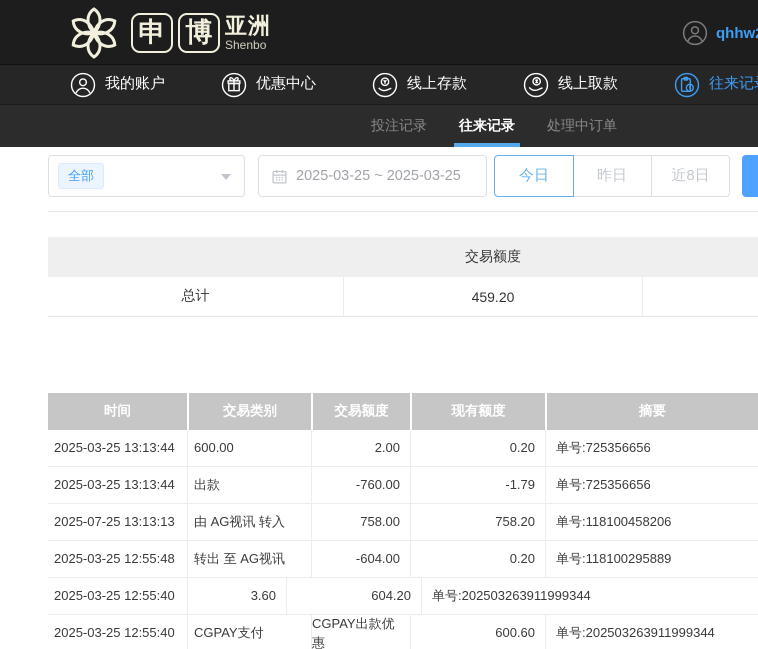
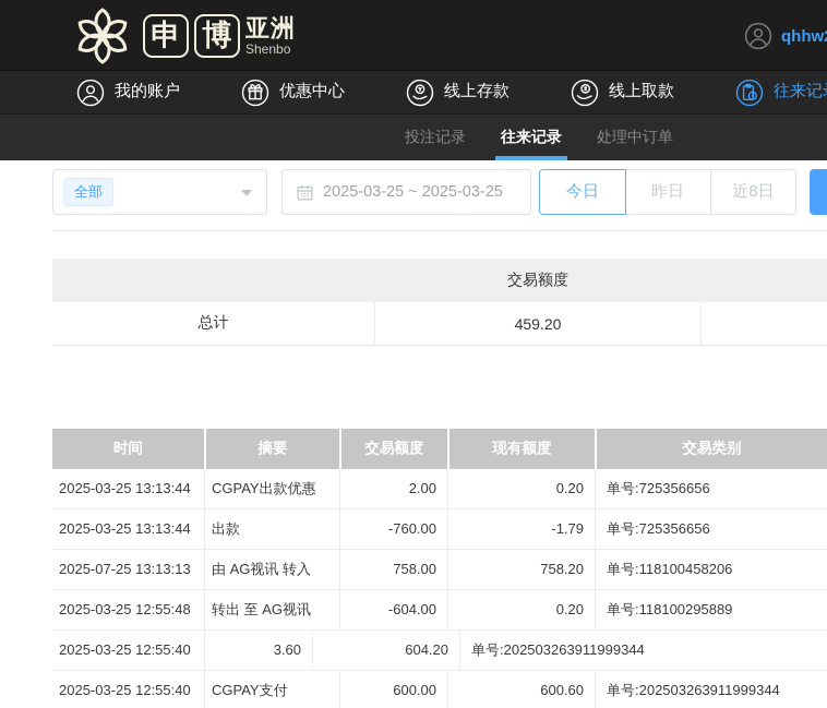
  申
  博
  亚洲
  Shenbo
  qhhw
  我的账户
  优惠中心
  线上存款
  线上取款
  往来记
  投注记录
  往来记录
  处理中订单
  全部
  2025-03-25 ~ 2025-03-25
  今日
  昨日
  近8日
  交易额度
  总计
  459.20
  时间
- 交易类别
+ 摘要
  交易额度
  现有额度
- 摘要
+ 交易类别
  2025-03-25 13:13:44
- 600.00
+ CGPAY出款优惠
  2.00
  0.20
  单号:725356656
  2025-03-25 13:13:44
  出款
  -760.00
  -1.79
  单号:725356656
  2025-07-25 13:13:13
  由 AG视讯 转入
  758.00
  758.20
  单号:118100458206
  2025-03-25 12:55:48
  转出 至 AG视讯
  -604.00
  0.20
  单号:118100295889
  2025-03-25 12:55:40
  3.60
  604.20
  单号:202503263911999344
  2025-03-25 12:55:40
  CGPAY支付
- CGPAY出款优惠
+ 600.00
  600.60
  单号:202503263911999344
